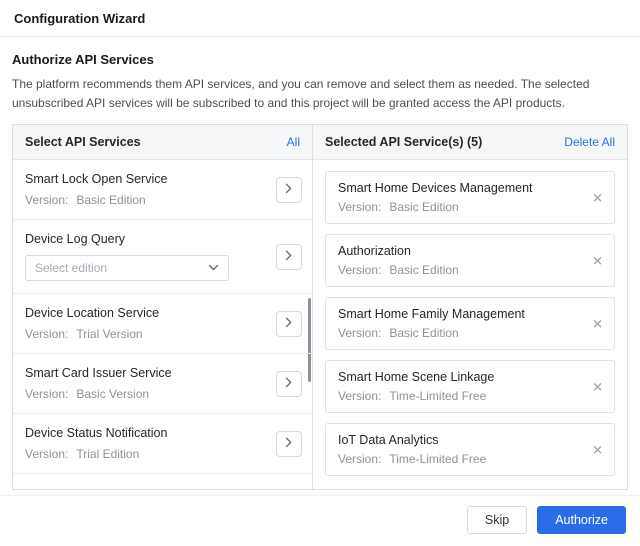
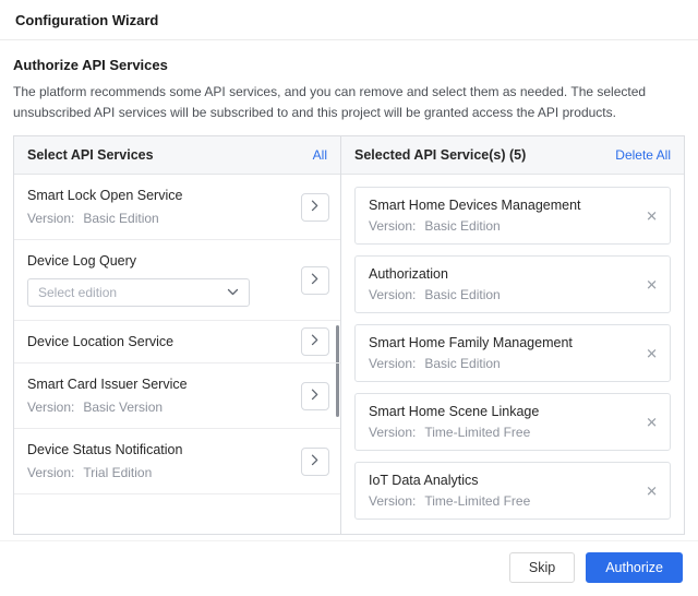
  Configuration Wizard
  Authorize API Services
- The platform recommends them API services, and you can remove and select them as needed. The selected unsubscribed API services will be subscribed to and this project will be granted access the API products.
+ The platform recommends some API services, and you can remove and select them as needed. The selected unsubscribed API services will be subscribed to and this project will be granted access the API products.
  Select API Services
  All
  Smart Lock Open Service
  Version: Basic Edition
  Device Log Query
  Select edition
  Device Location Service
- Version: Trial Version
  Smart Card Issuer Service
  Version: Basic Version
  Device Status Notification
  Version: Trial Edition
  Selected API Service(s) (5)
  Delete All
  Smart Home Devices Management
  Version: Basic Edition
  ✕
  Authorization
  Version: Basic Edition
  ✕
  Smart Home Family Management
  Version: Basic Edition
  ✕
  Smart Home Scene Linkage
  Version: Time-Limited Free
  ✕
  IoT Data Analytics
  Version: Time-Limited Free
  ✕
  Skip
  Authorize
